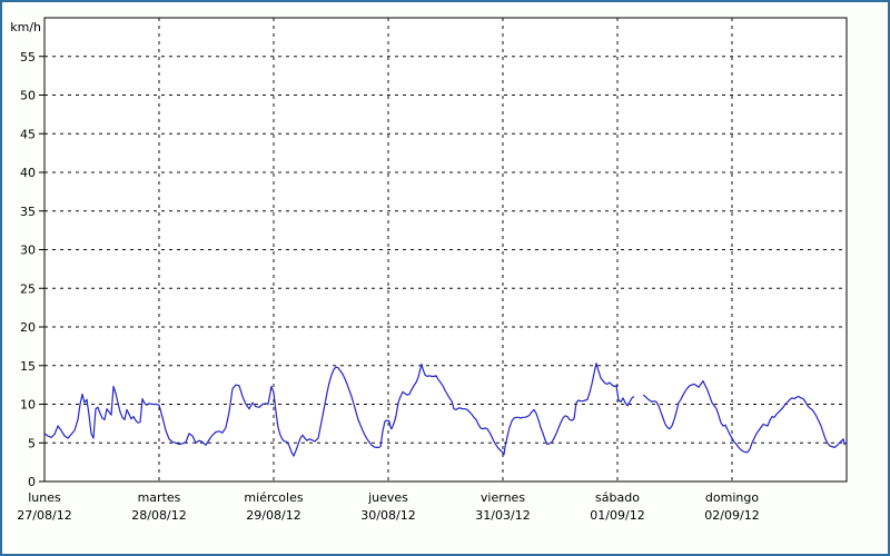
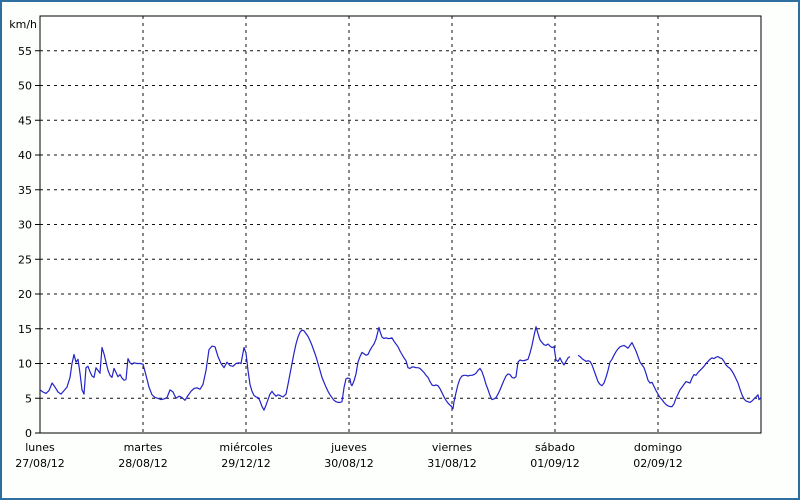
  0
  5
  10
  15
  20
  25
  30
  35
  40
  45
  50
  55
  km/h
  lunes
  27/08/12
  martes
  28/08/12
  miércoles
- 29/08/12
+ 29/12/12
  jueves
  30/08/12
  viernes
- 31/03/12
+ 31/08/12
  sábado
  01/09/12
  domingo
  02/09/12
